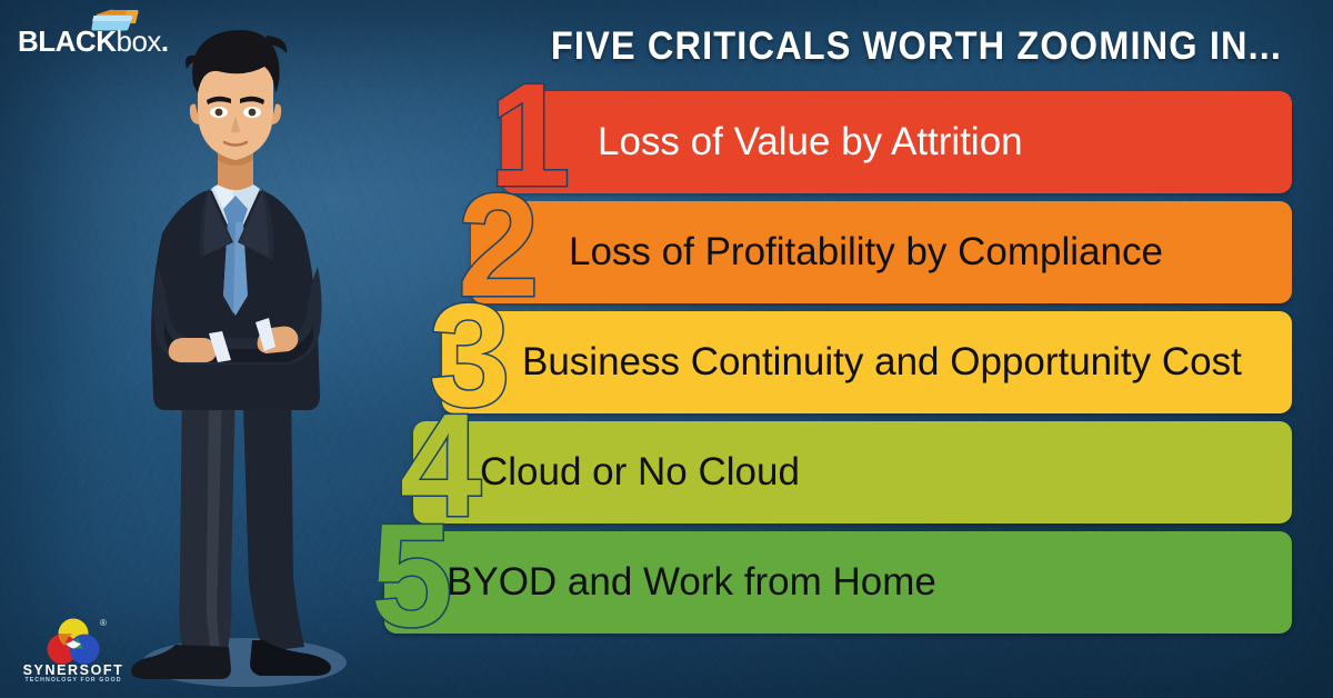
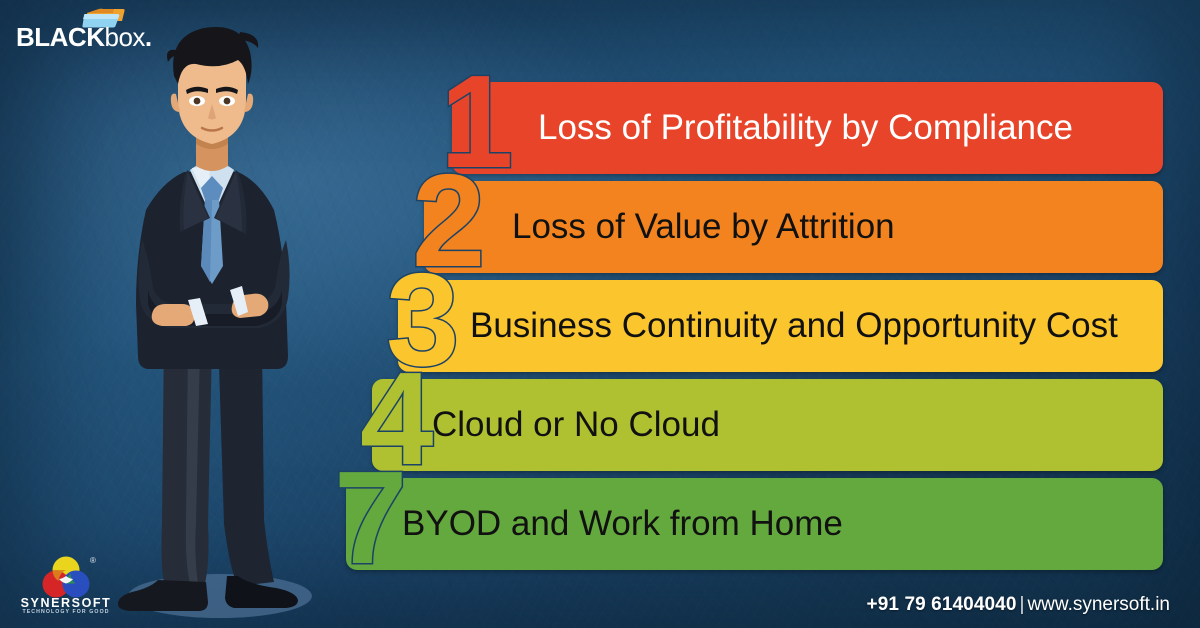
  BLACKbox.
- FIVE CRITICALS WORTH ZOOMING IN...
  1
- Loss of Value by Attrition
+ Loss of Profitability by Compliance
  2
- Loss of Profitability by Compliance
+ Loss of Value by Attrition
  3
  Business Continuity and Opportunity Cost
  4
  Cloud or No Cloud
- 5
+ 7
  BYOD and Work from Home
  ®
  SYNERSOFT
+ +91 79 61404040 | www.synersoft.in
